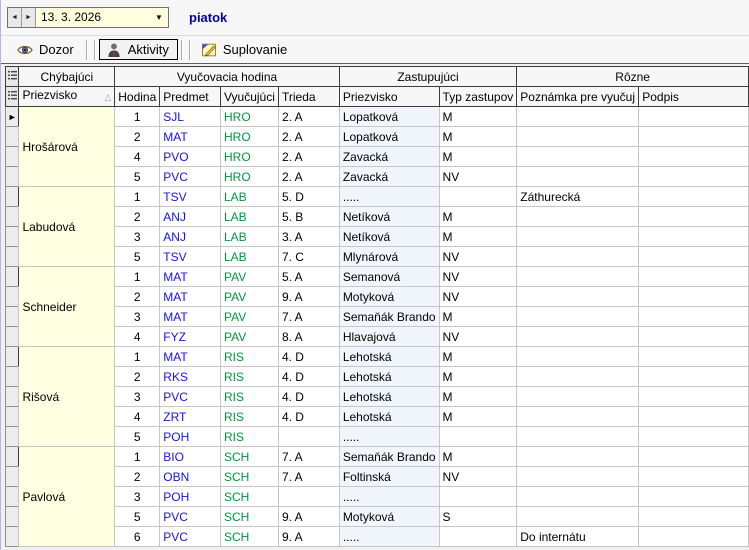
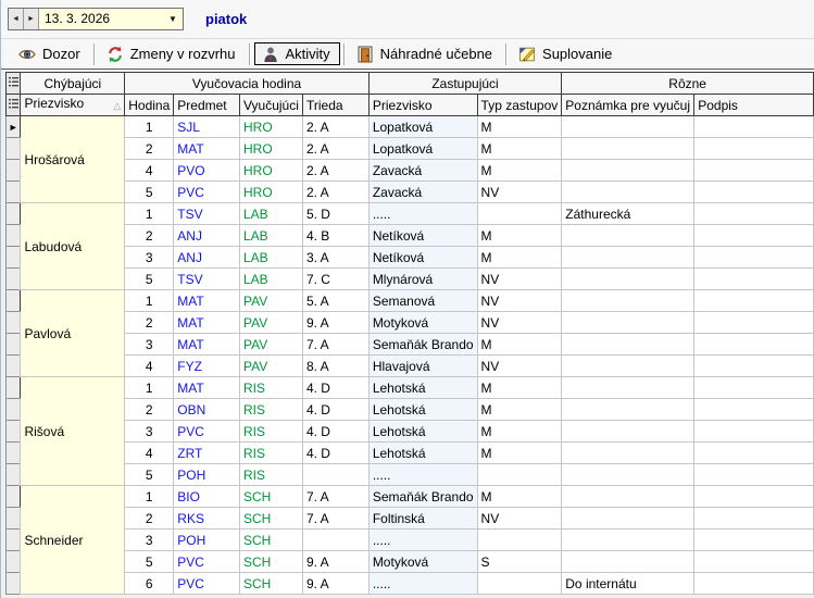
  13. 3. 2026
  ▼
  piatok
  Dozor
+ Zmeny v rozvrhu
  Aktivity
+ Náhradné učebne
  Suplovanie
  	Chýbajúci	Vyučovacia hodina	Zastupujúci	Rôzne
  	Priezvisko △	Hodina	Predmet	Vyučujúci	Trieda	Priezvisko	Typ zastupov	Poznámka pre vyučuj	Podpis
  ►	Hrošárová	1	SJL	HRO	2. A	Lopatková	M
  	2	MAT	HRO	2. A	Lopatková	M
  	4	PVO	HRO	2. A	Zavacká	M
  	5	PVC	HRO	2. A	Zavacká	NV
  	Labudová	1	TSV	LAB	5. D	.....		Záthurecká
- 	2	ANJ	LAB	5. B	Netíková	M
+ 	2	ANJ	LAB	4. B	Netíková	M
  	3	ANJ	LAB	3. A	Netíková	M
  	5	TSV	LAB	7. C	Mlynárová	NV
- 	Schneider	1	MAT	PAV	5. A	Semanová	NV
+ 	Pavlová	1	MAT	PAV	5. A	Semanová	NV
  	2	MAT	PAV	9. A	Motyková	NV
  	3	MAT	PAV	7. A	Semaňák Brando	M
  	4	FYZ	PAV	8. A	Hlavajová	NV
  	Rišová	1	MAT	RIS	4. D	Lehotská	M
- 	2	RKS	RIS	4. D	Lehotská	M
+ 	2	OBN	RIS	4. D	Lehotská	M
  	3	PVC	RIS	4. D	Lehotská	M
  	4	ZRT	RIS	4. D	Lehotská	M
  	5	POH	RIS		.....
- 	Pavlová	1	BIO	SCH	7. A	Semaňák Brando	M
+ 	Schneider	1	BIO	SCH	7. A	Semaňák Brando	M
- 	2	OBN	SCH	7. A	Foltinská	NV
+ 	2	RKS	SCH	7. A	Foltinská	NV
  	3	POH	SCH		.....
  	5	PVC	SCH	9. A	Motyková	S
  	6	PVC	SCH	9. A	.....		Do internátu
